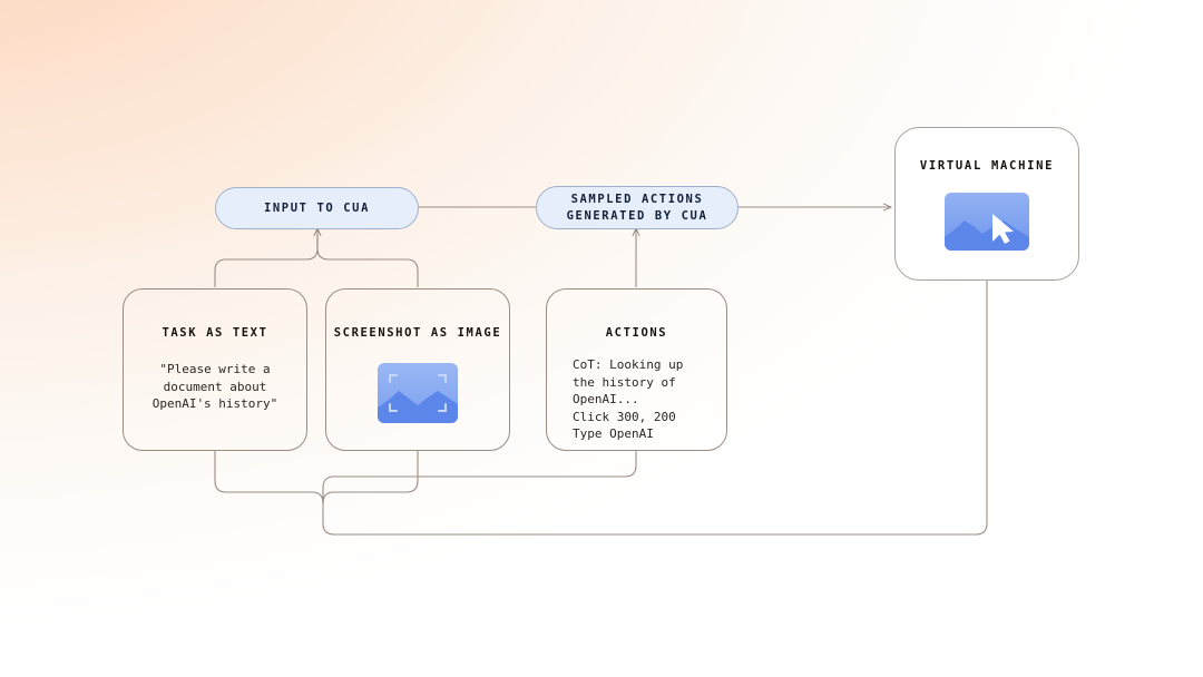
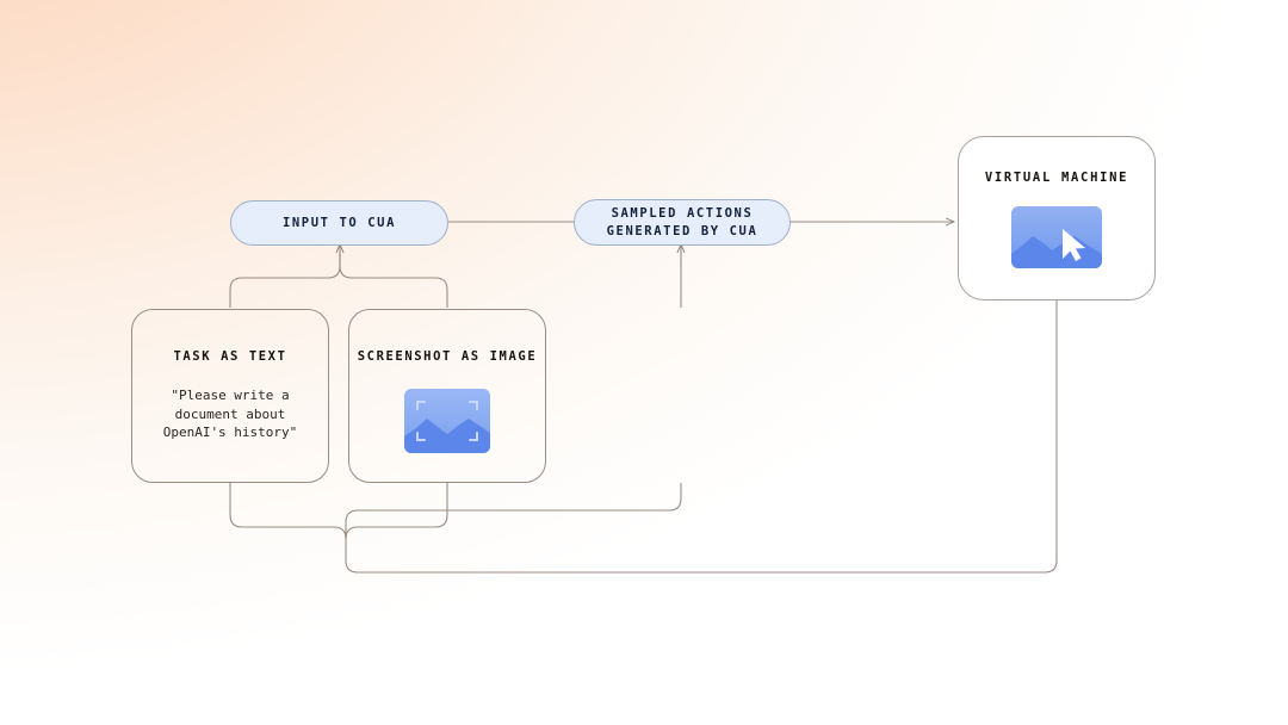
  INPUT TO CUA
  SAMPLED ACTIONS
  GENERATED BY CUA
  TASK AS TEXT
  "Please write a
  document about
  OpenAI's history"
  SCREENSHOT AS IMAGE
- ACTIONS
- CoT: Looking up
- the history of
- OpenAI...
- Click 300, 200
- Type OpenAI
  VIRTUAL MACHINE
